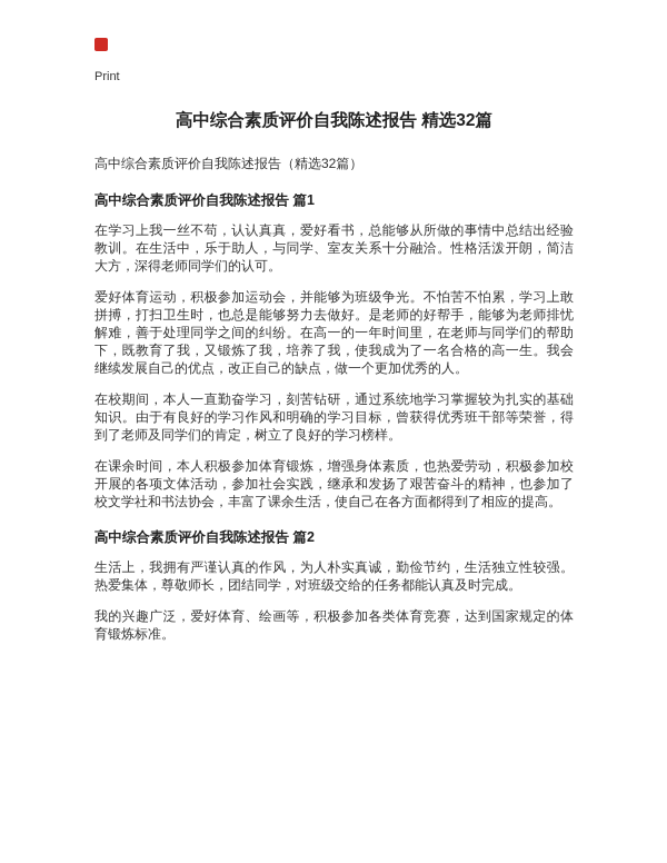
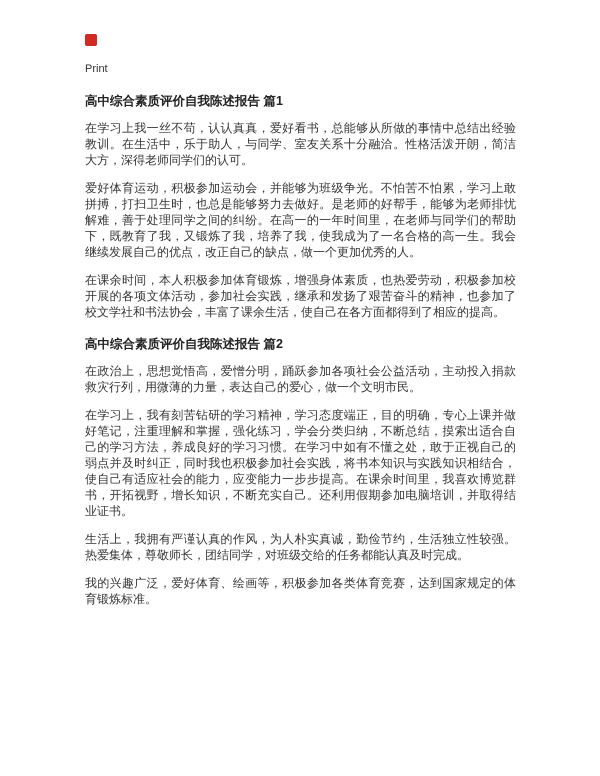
  Print
- 高中综合素质评价自我陈述报告 精选32篇
- 高中综合素质评价自我陈述报告（精选32篇）
  高中综合素质评价自我陈述报告 篇1
  在学习上我一丝不苟，认认真真，爱好看书，总能够从所做的事情中总结出经验教训。在生活中，乐于助人，与同学、室友关系十分融洽。性格活泼开朗，简洁大方，深得老师同学们的认可。
  爱好体育运动，积极参加运动会，并能够为班级争光。不怕苦不怕累，学习上敢拼搏，打扫卫生时，也总是能够努力去做好。是老师的好帮手，能够为老师排忧解难，善于处理同学之间的纠纷。在高一的一年时间里，在老师与同学们的帮助下，既教育了我，又锻炼了我，培养了我，使我成为了一名合格的高一生。我会继续发展自己的优点，改正自己的缺点，做一个更加优秀的人。
- 在校期间，本人一直勤奋学习，刻苦钻研，通过系统地学习掌握较为扎实的基础知识。由于有良好的学习作风和明确的学习目标，曾获得优秀班干部等荣誉，得到了老师及同学们的肯定，树立了良好的学习榜样。
  在课余时间，本人积极参加体育锻炼，增强身体素质，也热爱劳动，积极参加校开展的各项文体活动，参加社会实践，继承和发扬了艰苦奋斗的精神，也参加了校文学社和书法协会，丰富了课余生活，使自己在各方面都得到了相应的提高。
  高中综合素质评价自我陈述报告 篇2
+ 在政治上，思想觉悟高，爱憎分明，踊跃参加各项社会公益活动，主动投入捐款救灾行列，用微薄的力量，表达自己的爱心，做一个文明市民。
+ 在学习上，我有刻苦钻研的学习精神，学习态度端正，目的明确，专心上课并做好笔记，注重理解和掌握，强化练习，学会分类归纳，不断总结，摸索出适合自己的学习方法，养成良好的学习习惯。在学习中如有不懂之处，敢于正视自己的弱点并及时纠正，同时我也积极参加社会实践，将书本知识与实践知识相结合，使自己有适应社会的能力，应变能力一步步提高。在课余时间里，我喜欢博览群书，开拓视野，增长知识，不断充实自己。还利用假期参加电脑培训，并取得结业证书。
  生活上，我拥有严谨认真的作风，为人朴实真诚，勤俭节约，生活独立性较强。热爱集体，尊敬师长，团结同学，对班级交给的任务都能认真及时完成。
  我的兴趣广泛，爱好体育、绘画等，积极参加各类体育竞赛，达到国家规定的体育锻炼标准。
